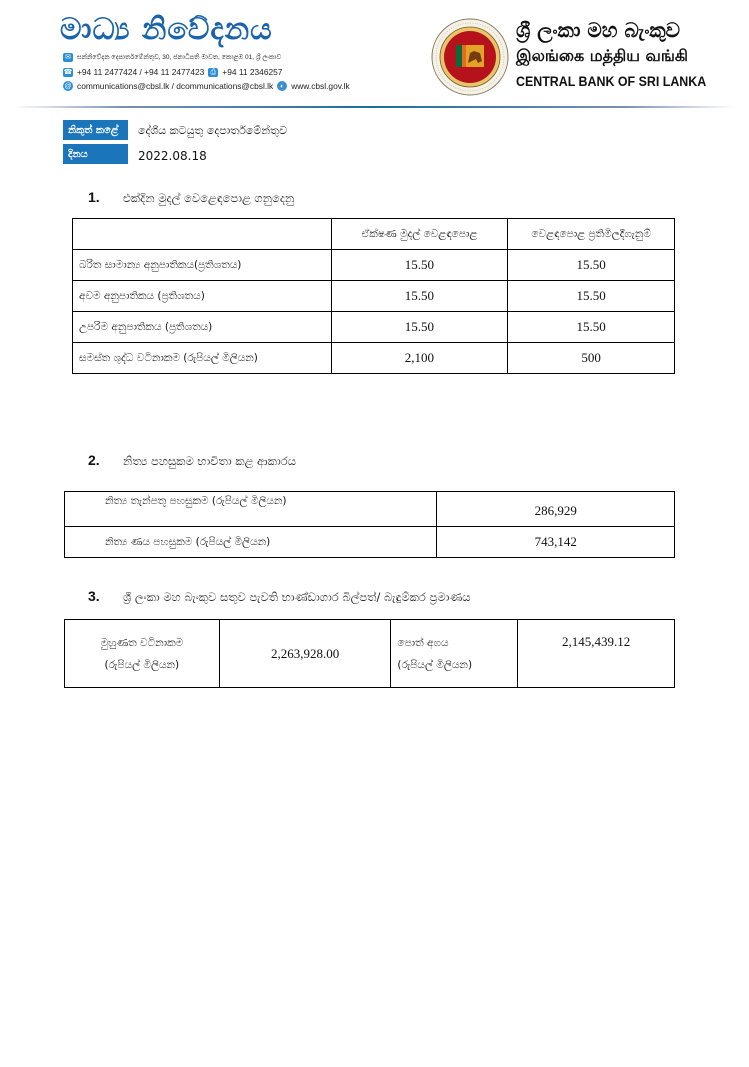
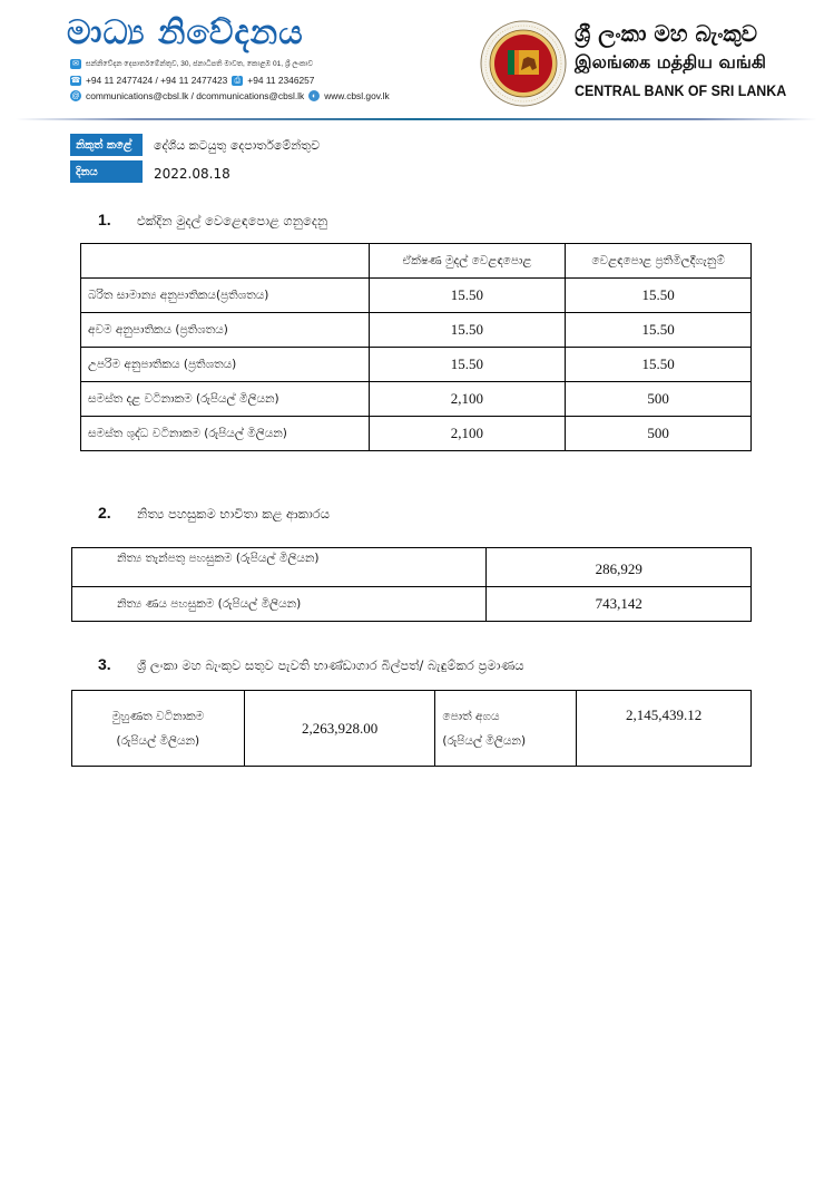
  මාධ්‍ය නිවේදනය
  +94 11 2477424 / +94 11 2477423
  +94 11 2346257
  communications@cbsl.lk / dcommunications@cbsl.lk
  www.cbsl.gov.lk
  ශ්‍රී ලංකා මහ බැංකුව
  இலங்கை மத்திய வங்கி
  CENTRAL BANK OF SRI LANKA
  නිකුත් කළේ
  දේශීය කටයුතු දෙපාර්තමේන්තුව
  දිනය
  2022.08.18
  1.
  එක්දින මුදල් වෙළෙඳපොළ ගනුදෙනු
  	ඒක්ෂණ මුදල් වෙළඳපොළ	වෙළඳපොළ ප්‍රතිමිලදීගැනුම්
  බරිත සාමාන්‍ය අනුපාතිකය(ප්‍රතිශතය)	15.50	15.50
  අවම අනුපාතිකය (ප්‍රතිශතය)	15.50	15.50
  උපරිම අනුපාතිකය (ප්‍රතිශතය)	15.50	15.50
+ සමස්ත දළ වටිනාකම (රුපියල් මිලියන)	2,100	500
  සමස්ත ශුද්ධ වටිනාකම (රුපියල් මිලියන)	2,100	500
  2.
  නිත්‍ය පහසුකම භාවිතා කළ ආකාරය
  නිත්‍ය තැන්පතු පහසුකම (රුපියල් මිලියන)	286,929
  නිත්‍ය ණය පහසුකම (රුපියල් මිලියන)	743,142
  3.
  ශ්‍රී ලංකා මහ බැංකුව සතුව පැවති භාණ්ඩාගාර බිල්පත්/ බැඳුම්කර ප්‍රමාණය
  මුහුණත වටිනාකම (රුපියල් මිලියන)	2,263,928.00	පොත් අගය (රුපියල් මිලියන)	2,145,439.12
